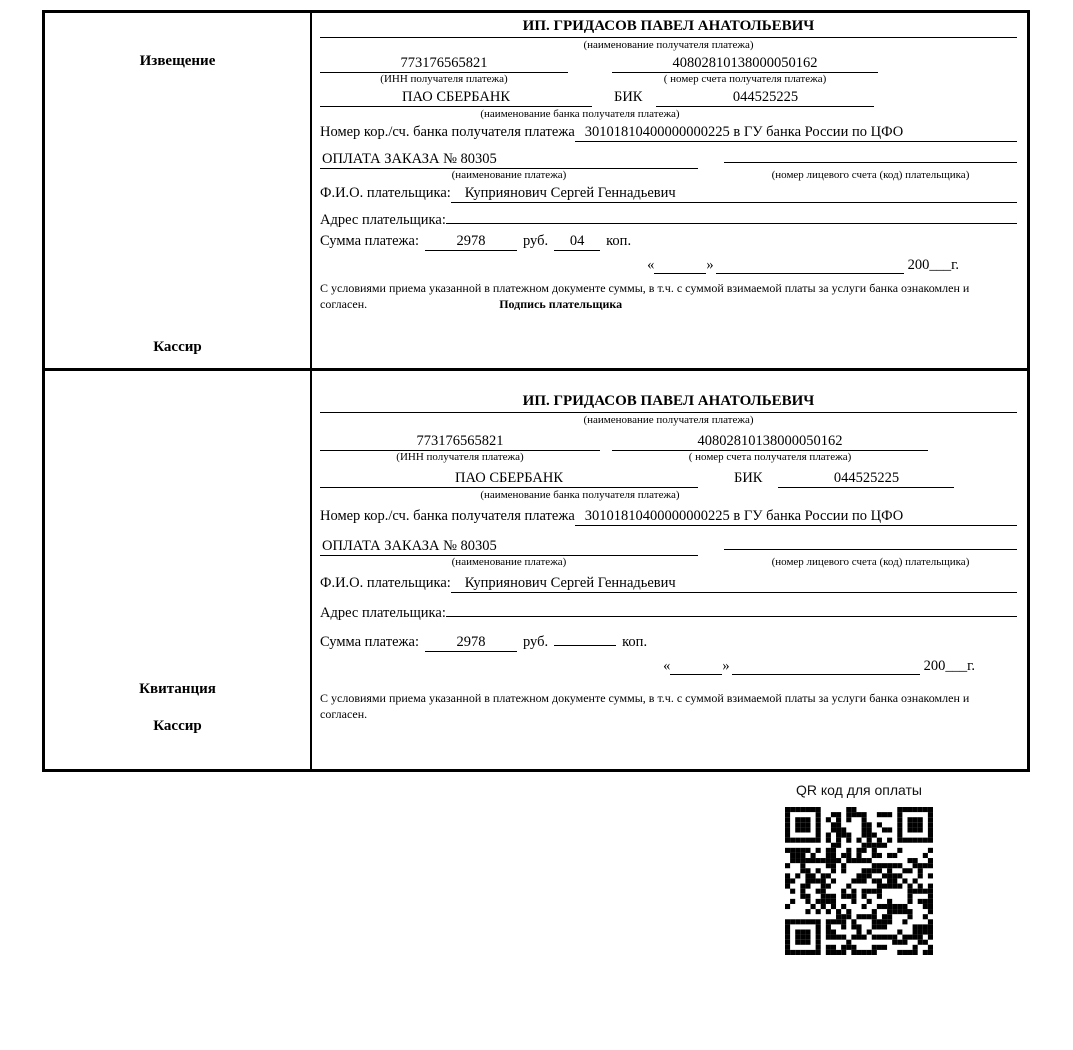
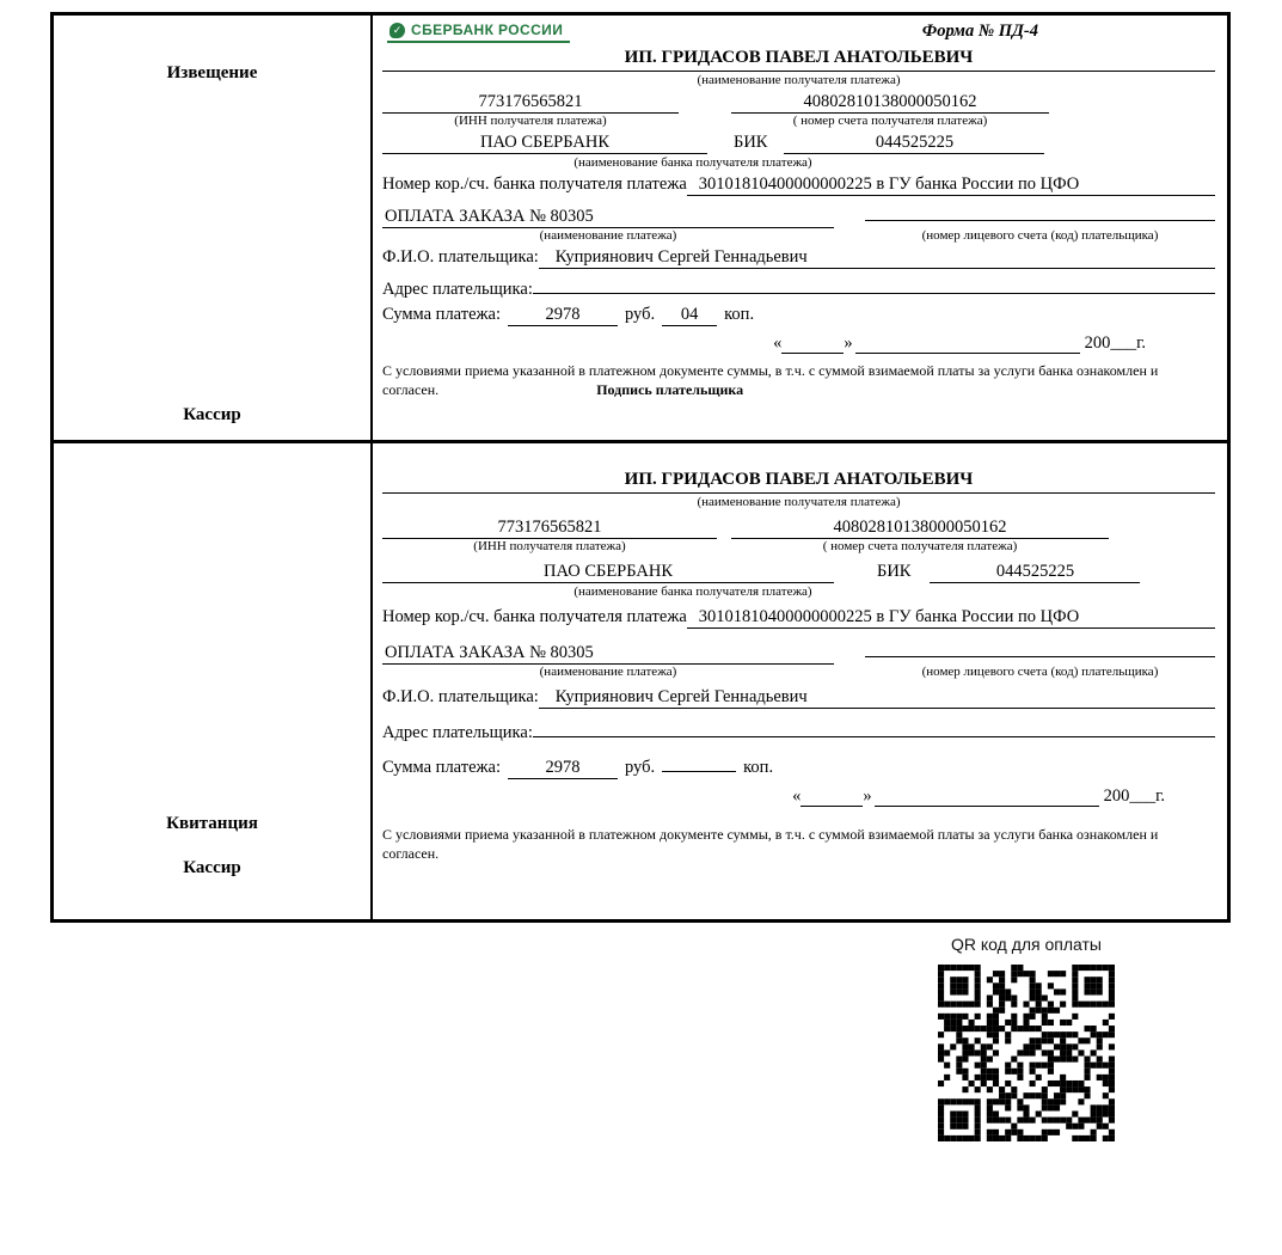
  Извещение
  Кассир
+ ✓
+ СБЕРБАНК РОССИИ
+ Форма № ПД-4
  ИП. ГРИДАСОВ ПАВЕЛ АНАТОЛЬЕВИЧ
  (наименование получателя платежа)
  773176565821
  40802810138000050162
  (ИНН получателя платежа)
  ( номер счета получателя платежа)
  ПАО СБЕРБАНК
  БИК
  044525225
  (наименование банка получателя платежа)
  Номер кор./сч. банка получателя платежа
  30101810400000000225 в ГУ банка России по ЦФО
  ОПЛАТА ЗАКАЗА № 80305
  (наименование платежа)
  (номер лицевого счета (код) плательщика)
  Ф.И.О. плательщика:
  Куприянович Сергей Геннадьевич
  Адрес плательщика:
  Сумма платежа:
  2978
  руб.
  04
  коп.
  « » 200___г.
  С условиями приема указанной в платежном документе суммы, в т.ч. с суммой взимаемой платы за услуги банка ознакомлен и согласен. Подпись плательщика
  Квитанция
  Кассир
  ИП. ГРИДАСОВ ПАВЕЛ АНАТОЛЬЕВИЧ
  (наименование получателя платежа)
  773176565821
  40802810138000050162
  (ИНН получателя платежа)
  ( номер счета получателя платежа)
  ПАО СБЕРБАНК
  БИК
  044525225
  (наименование банка получателя платежа)
  Номер кор./сч. банка получателя платежа
  30101810400000000225 в ГУ банка России по ЦФО
  ОПЛАТА ЗАКАЗА № 80305
  (наименование платежа)
  (номер лицевого счета (код) плательщика)
  Ф.И.О. плательщика:
  Куприянович Сергей Геннадьевич
  Адрес плательщика:
  Сумма платежа:
  2978
  руб.
  коп.
  « » 200___г.
  С условиями приема указанной в платежном документе суммы, в т.ч. с суммой взимаемой платы за услуги банка ознакомлен и согласен.
  QR код для оплаты
